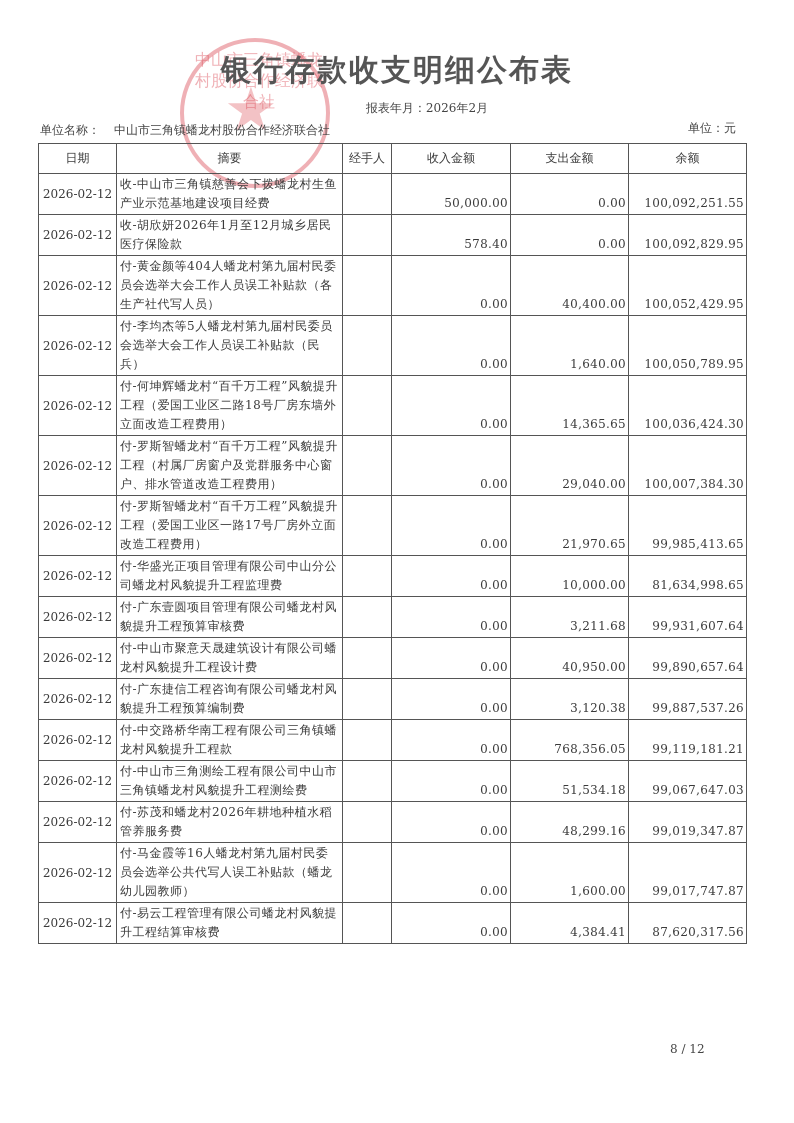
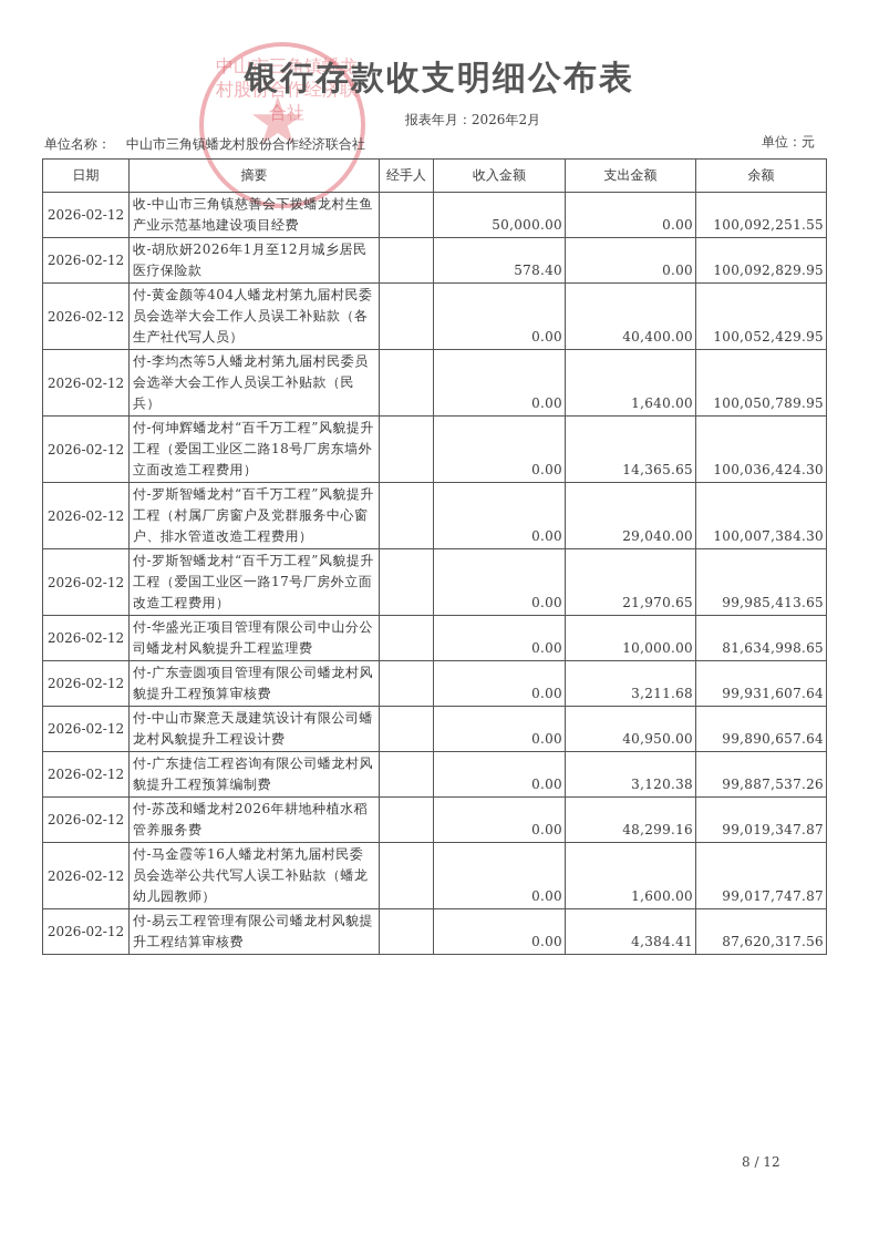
  中山市三角镇蟠龙村股份合作经济联合社
  ★
  银行存款收支明细公布表
  报表年月：2026年2月
  单位名称： 中山市三角镇蟠龙村股份合作经济联合社
  单位：元
  日期	摘要	经手人	收入金额	支出金额	余额
  2026-02-12	收-中山市三角镇慈善会下拨蟠龙村生鱼产业示范基地建设项目经费		50,000.00	0.00	100,092,251.55
  2026-02-12	收-胡欣妍2026年1月至12月城乡居民医疗保险款		578.40	0.00	100,092,829.95
  2026-02-12	付-黄金颜等404人蟠龙村第九届村民委员会选举大会工作人员误工补贴款（各生产社代写人员）		0.00	40,400.00	100,052,429.95
  2026-02-12	付-李均杰等5人蟠龙村第九届村民委员会选举大会工作人员误工补贴款（民兵）		0.00	1,640.00	100,050,789.95
  2026-02-12	付-何坤辉蟠龙村“百千万工程”风貌提升工程（爱国工业区二路18号厂房东墙外立面改造工程费用）		0.00	14,365.65	100,036,424.30
  2026-02-12	付-罗斯智蟠龙村“百千万工程”风貌提升工程（村属厂房窗户及党群服务中心窗户、排水管道改造工程费用）		0.00	29,040.00	100,007,384.30
  2026-02-12	付-罗斯智蟠龙村“百千万工程”风貌提升工程（爱国工业区一路17号厂房外立面改造工程费用）		0.00	21,970.65	99,985,413.65
  2026-02-12	付-华盛光正项目管理有限公司中山分公司蟠龙村风貌提升工程监理费		0.00	10,000.00	81,634,998.65
  2026-02-12	付-广东壹圆项目管理有限公司蟠龙村风貌提升工程预算审核费		0.00	3,211.68	99,931,607.64
  2026-02-12	付-中山市聚意天晟建筑设计有限公司蟠龙村风貌提升工程设计费		0.00	40,950.00	99,890,657.64
  2026-02-12	付-广东捷信工程咨询有限公司蟠龙村风貌提升工程预算编制费		0.00	3,120.38	99,887,537.26
- 2026-02-12	付-中交路桥华南工程有限公司三角镇蟠龙村风貌提升工程款		0.00	768,356.05	99,119,181.21
- 2026-02-12	付-中山市三角测绘工程有限公司中山市三角镇蟠龙村风貌提升工程测绘费		0.00	51,534.18	99,067,647.03
  2026-02-12	付-苏茂和蟠龙村2026年耕地种植水稻管养服务费		0.00	48,299.16	99,019,347.87
  2026-02-12	付-马金霞等16人蟠龙村第九届村民委员会选举公共代写人误工补贴款（蟠龙幼儿园教师）		0.00	1,600.00	99,017,747.87
  2026-02-12	付-易云工程管理有限公司蟠龙村风貌提升工程结算审核费		0.00	4,384.41	87,620,317.56
  8 / 12
